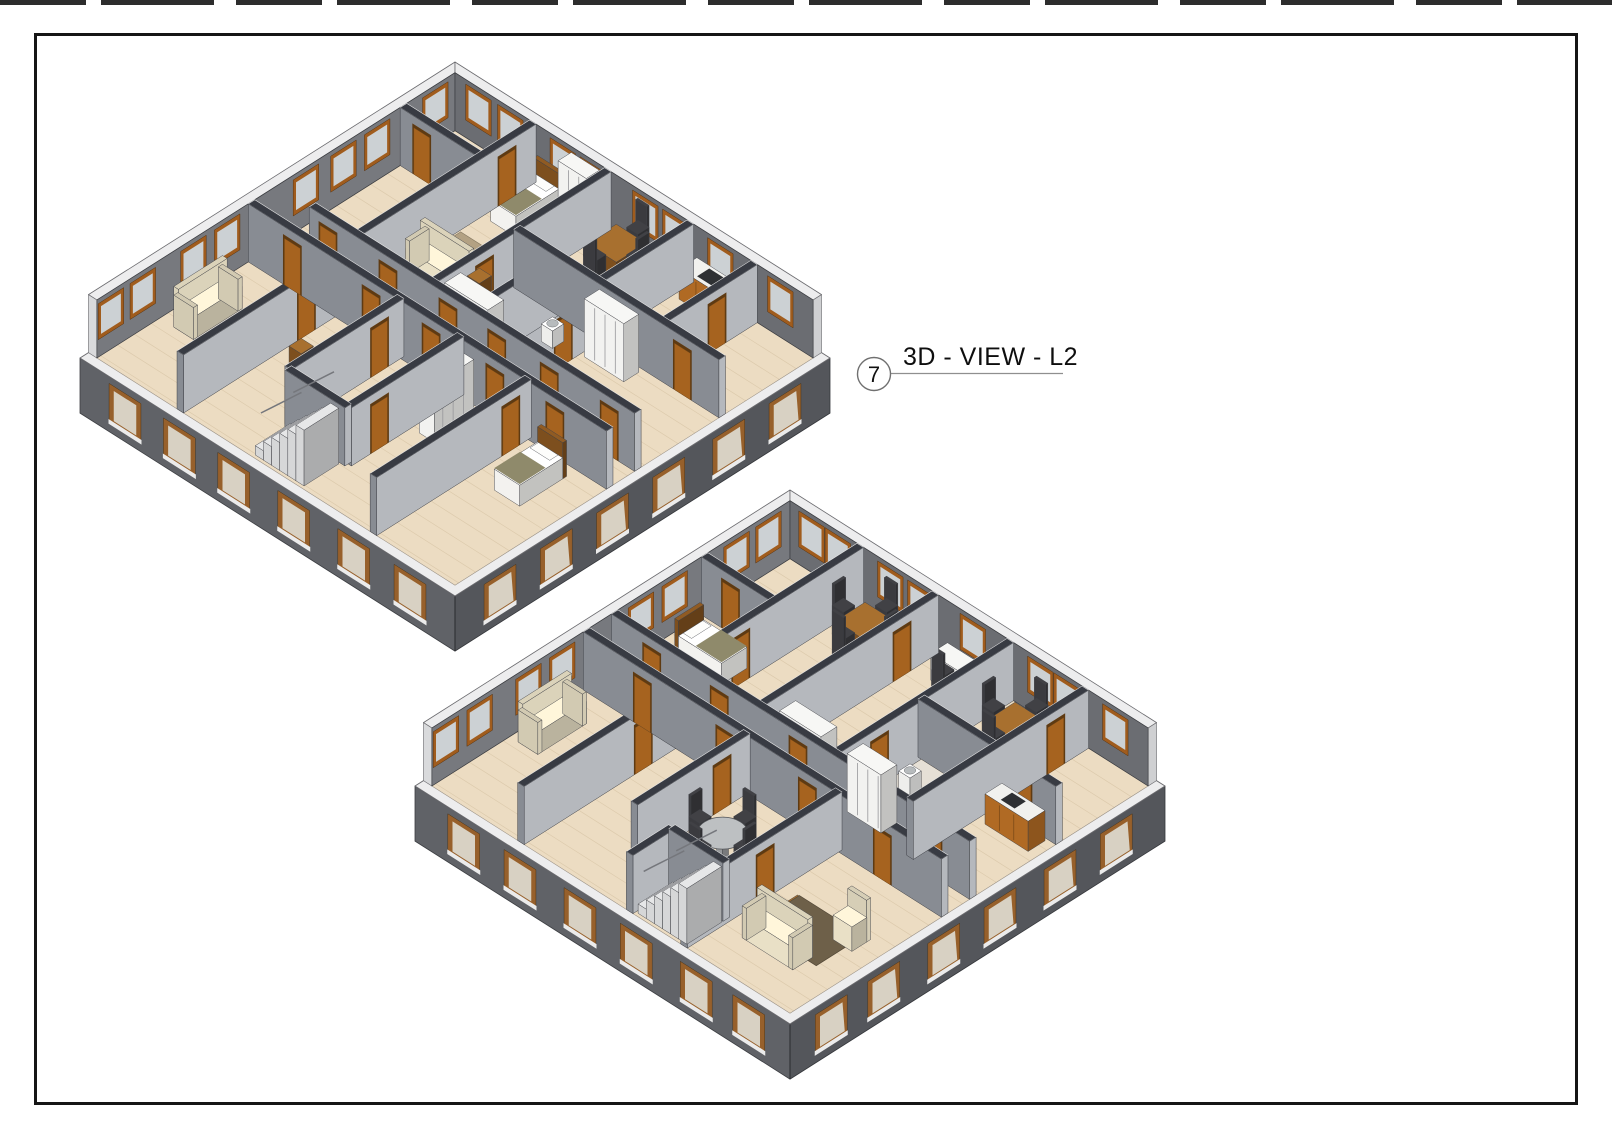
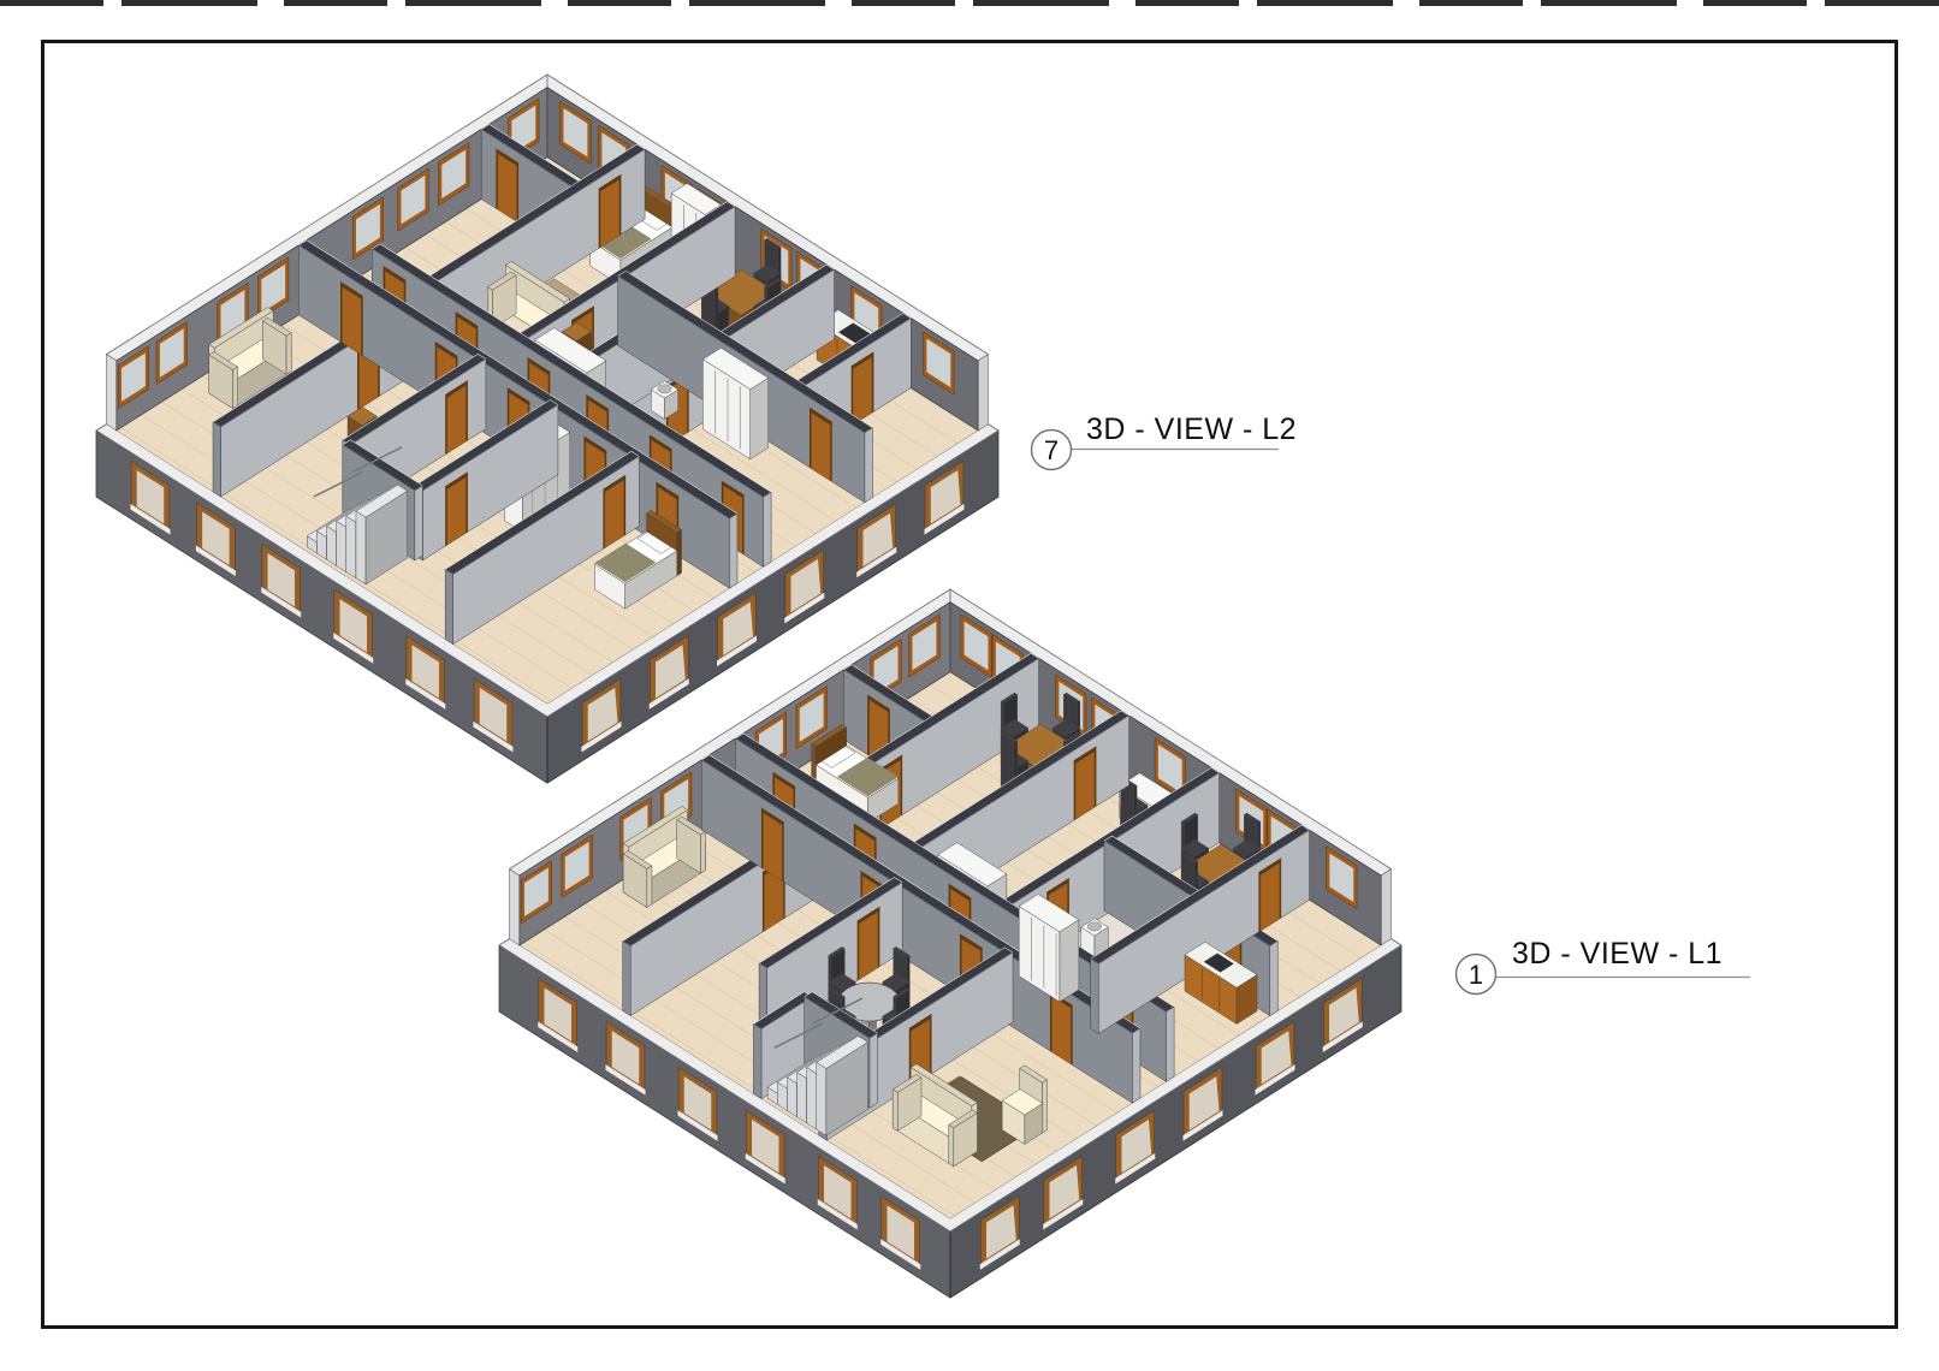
  7
  3D - VIEW - L2
+ 1
+ 3D - VIEW - L1
